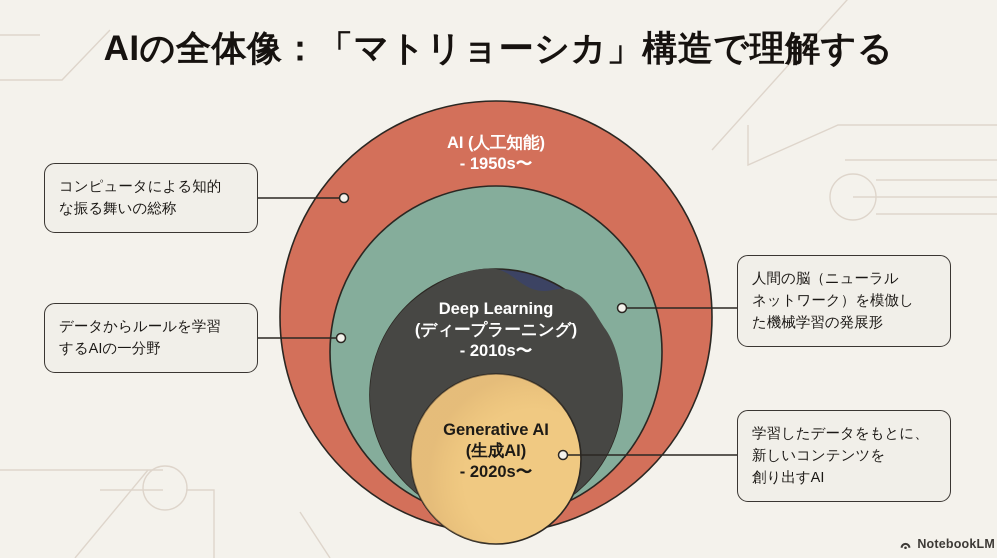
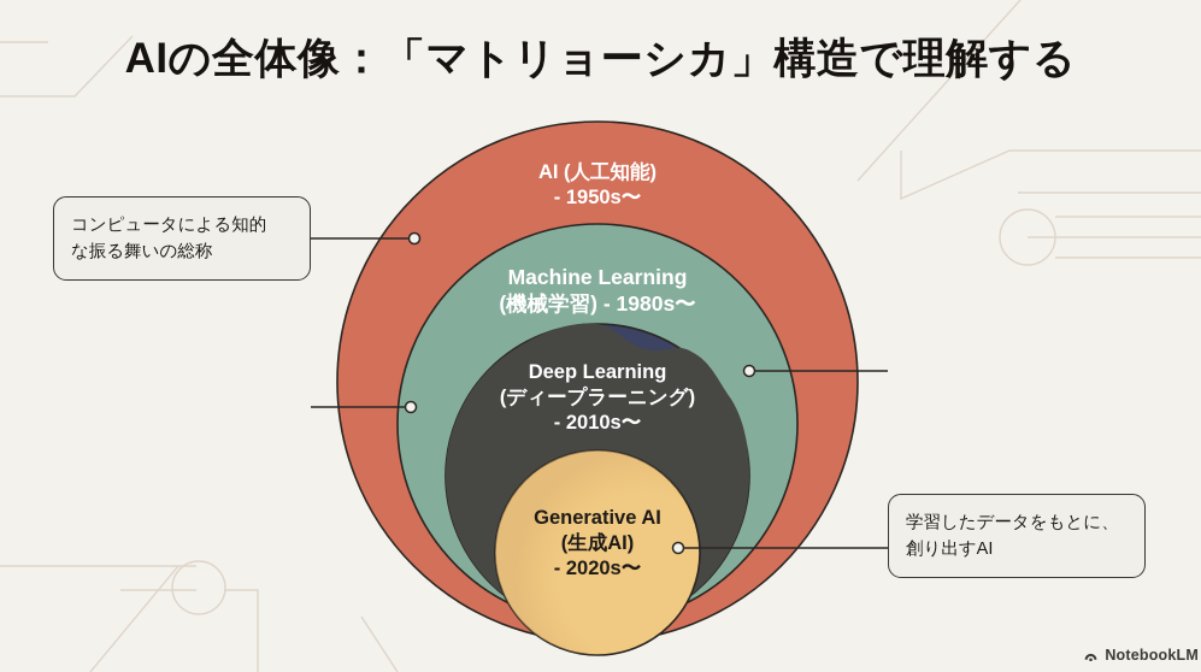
  AIの全体像：「マトリョーシカ」構造で理解する
  AI (人工知能)
  - 1950s〜
+ Machine Learning
+ (機械学習) - 1980s〜
  Deep Learning
  (ディープラーニング)
  - 2010s〜
  Generative AI
  (生成AI)
  - 2020s〜
  コンピュータによる知的
  な振る舞いの総称
- データからルールを学習
- するAIの一分野
- 人間の脳（ニューラル
- ネットワーク）を模倣し
- た機械学習の発展形
  学習したデータをもとに、
- 新しいコンテンツを
  創り出すAI
  NotebookLM
